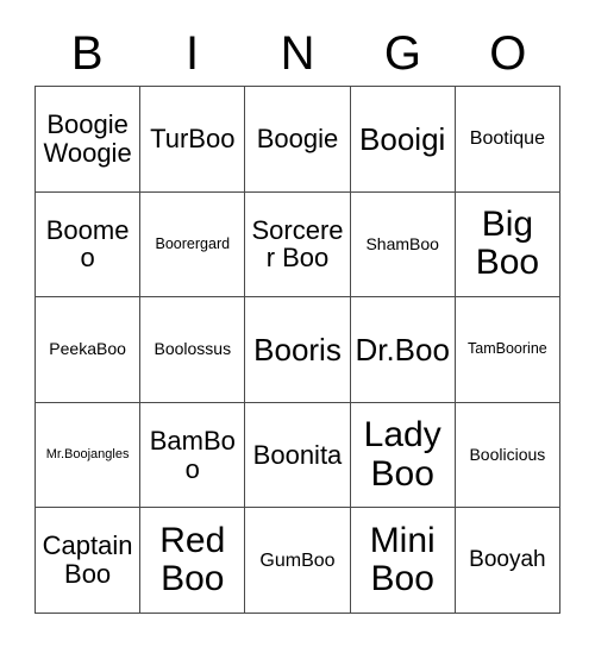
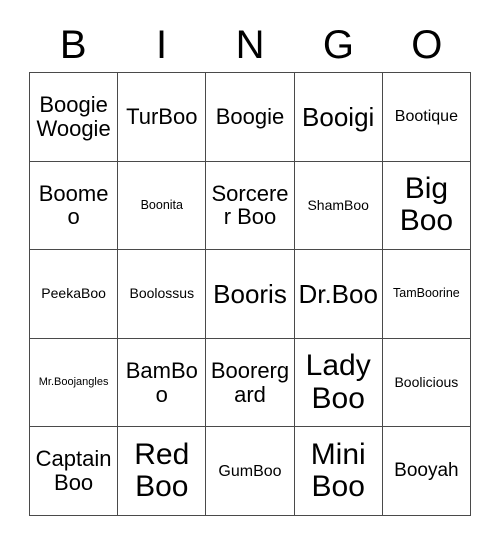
  B
  I
  N
  G
  O
  Boogie Woogie
  TurBoo
  Boogie
  Booigi
  Bootique
  Boomeo
- Boorergard
+ Boonita
  Sorcerer Boo
  ShamBoo
  Big Boo
  PeekaBoo
  Boolossus
  Booris
  Dr.Boo
  TamBoorine
  Mr.Boojangles
  BamBoo
- Boonita
+ Boorergard
  Lady Boo
  Boolicious
  Captain Boo
  Red Boo
  GumBoo
  Mini Boo
  Booyah
